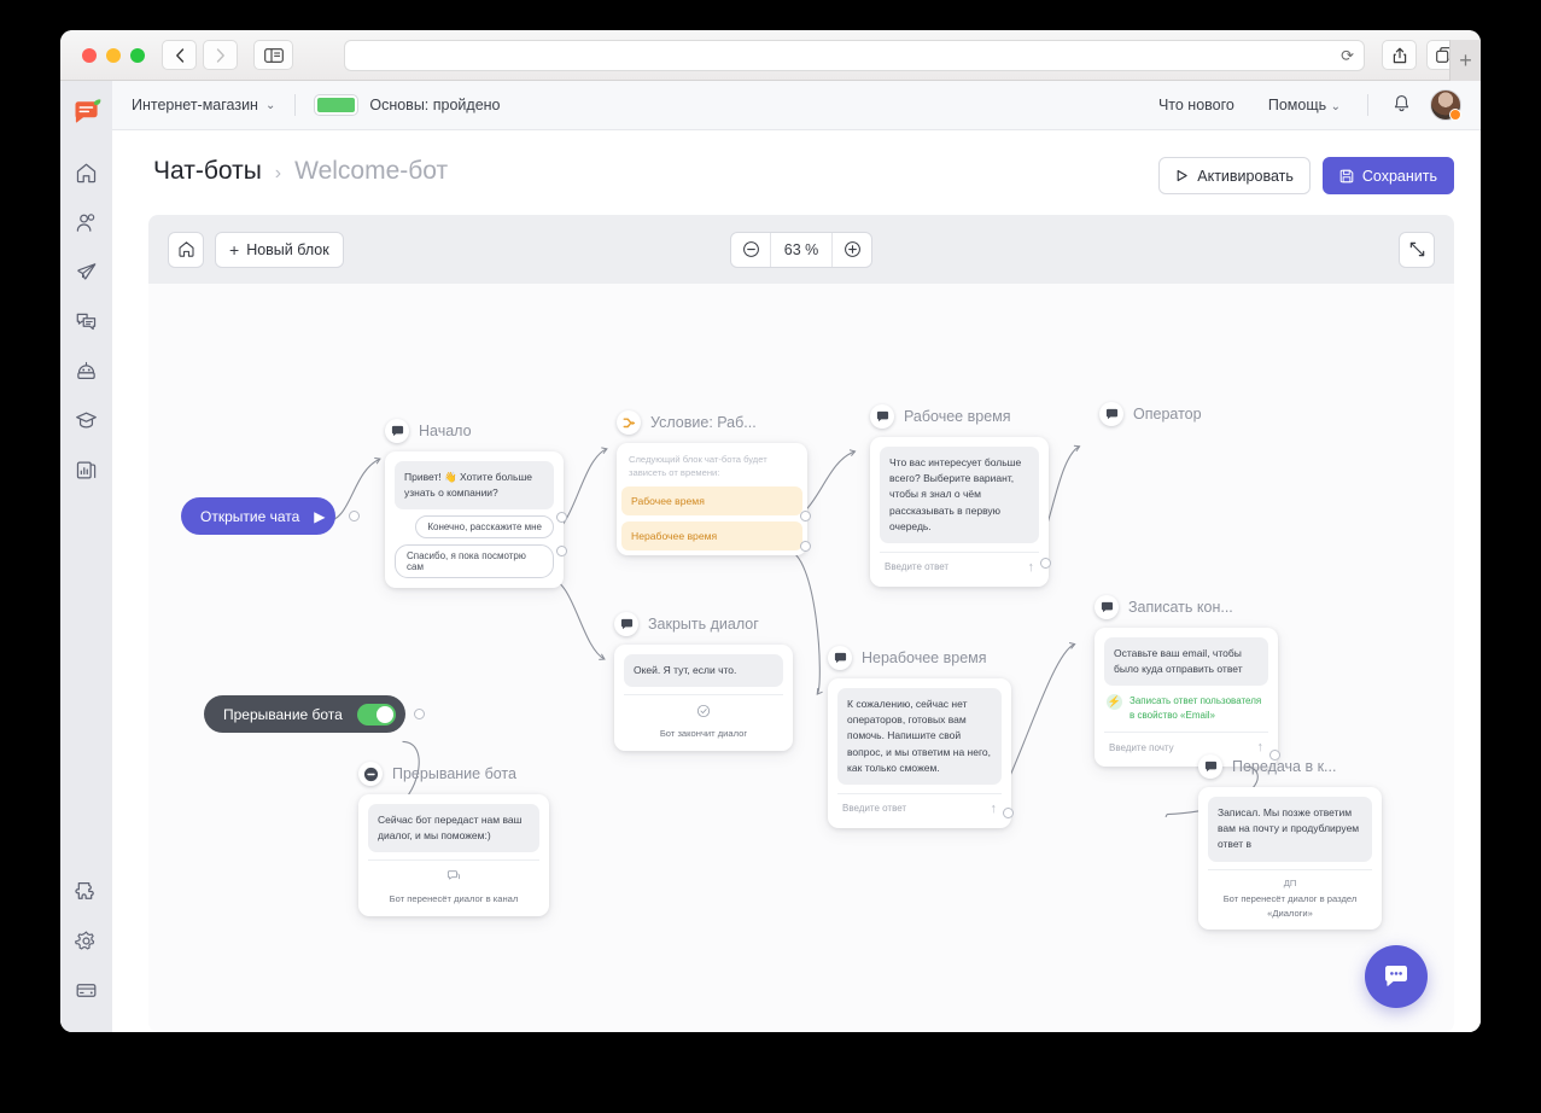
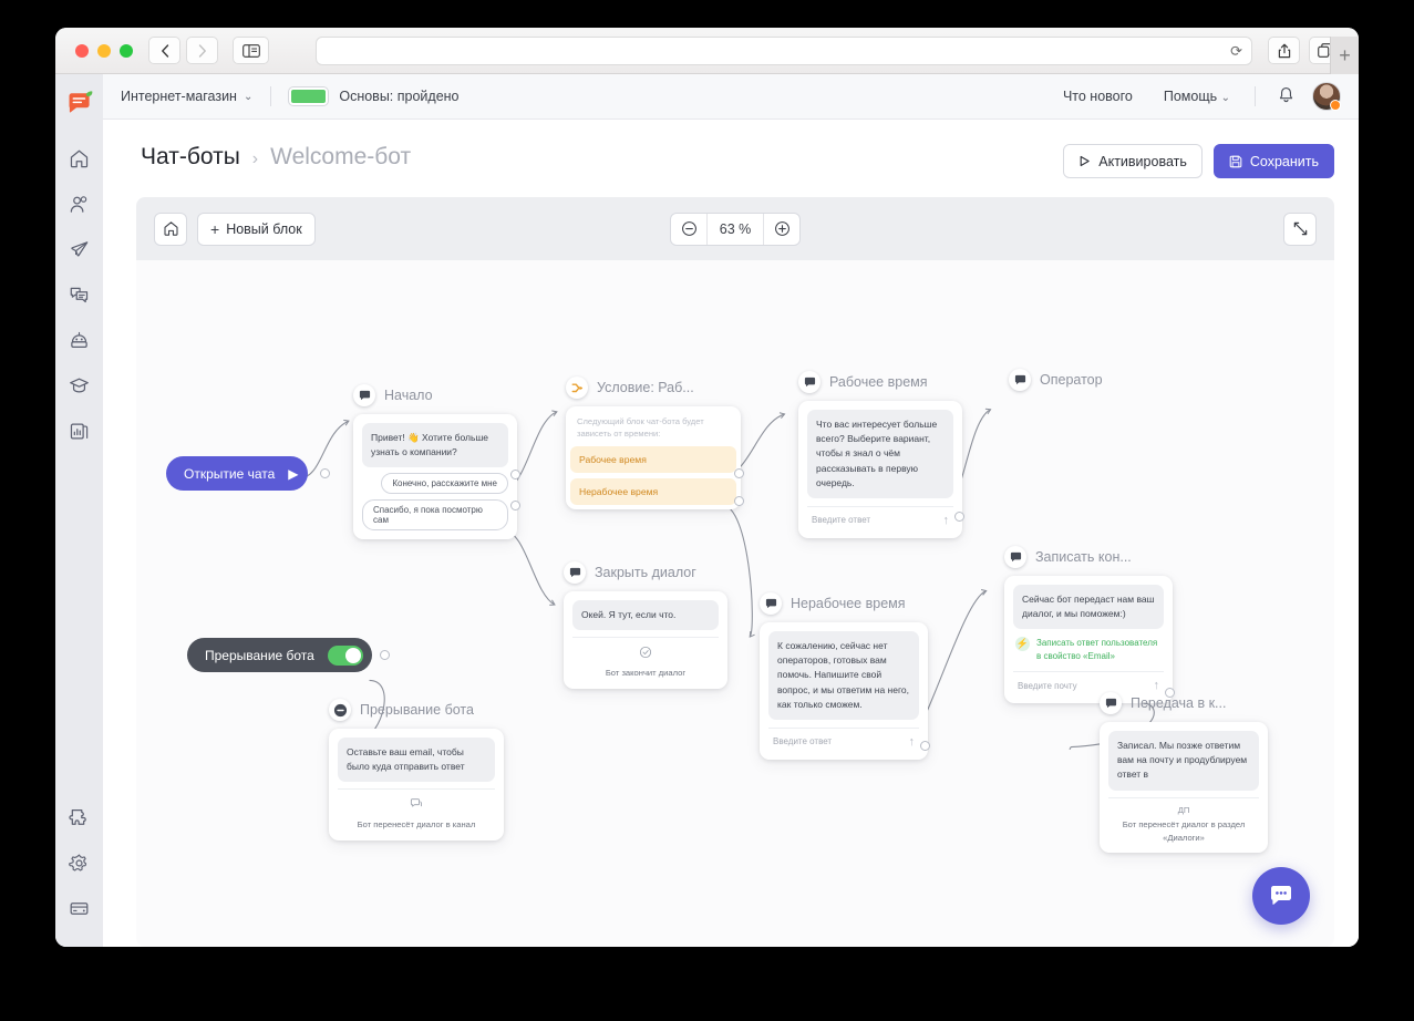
  ⟳
  +
  Интернет-магазин
  ⌄
  Основы: пройдено
  Что нового
  Помощь ⌄
  Чат-боты
  ›
  Welcome-бот
  Активировать
  Сохранить
  +
  Новый блок
  63 %
  Открытие чата
  ▶
  Начало
  Привет! 👋 Хотите больше узнать о компании?
  Конечно, расскажите мне
  Спасибо, я пока посмотрю сам
  Условие: Раб...
  Следующий блок чат-бота будет зависеть от времени:
  Рабочее время
  Нерабочее время
  Рабочее время
  Что вас интересует больше всего? Выберите вариант, чтобы я знал о чём рассказывать в первую очередь.
  Введите ответ
  ↑
  Оператор
  Закрыть диалог
  Окей. Я тут, если что.
  Бот закончит диалог
  Нерабочее время
  К сожалению, сейчас нет операторов, готовых вам помочь. Напишите свой вопрос, и мы ответим на него, как только сможем.
  Введите ответ
  ↑
  Записать кон...
- Оставьте ваш email, чтобы было куда отправить ответ
+ Сейчас бот передаст нам ваш диалог, и мы поможем:)
  ⚡
  Записать ответ пользователя в свойство «Email»
  Введите почту
  ↑
  Прерывание бота
  Прерывание бота
- Сейчас бот передаст нам ваш диалог, и мы поможем:)
+ Оставьте ваш email, чтобы было куда отправить ответ
  Бот перенесёт диалог в канал
  Передача в к...
  Записал. Мы позже ответим вам на почту и продублируем ответ в
  ДП
  Бот перенесёт диалог в раздел «Диалоги»
